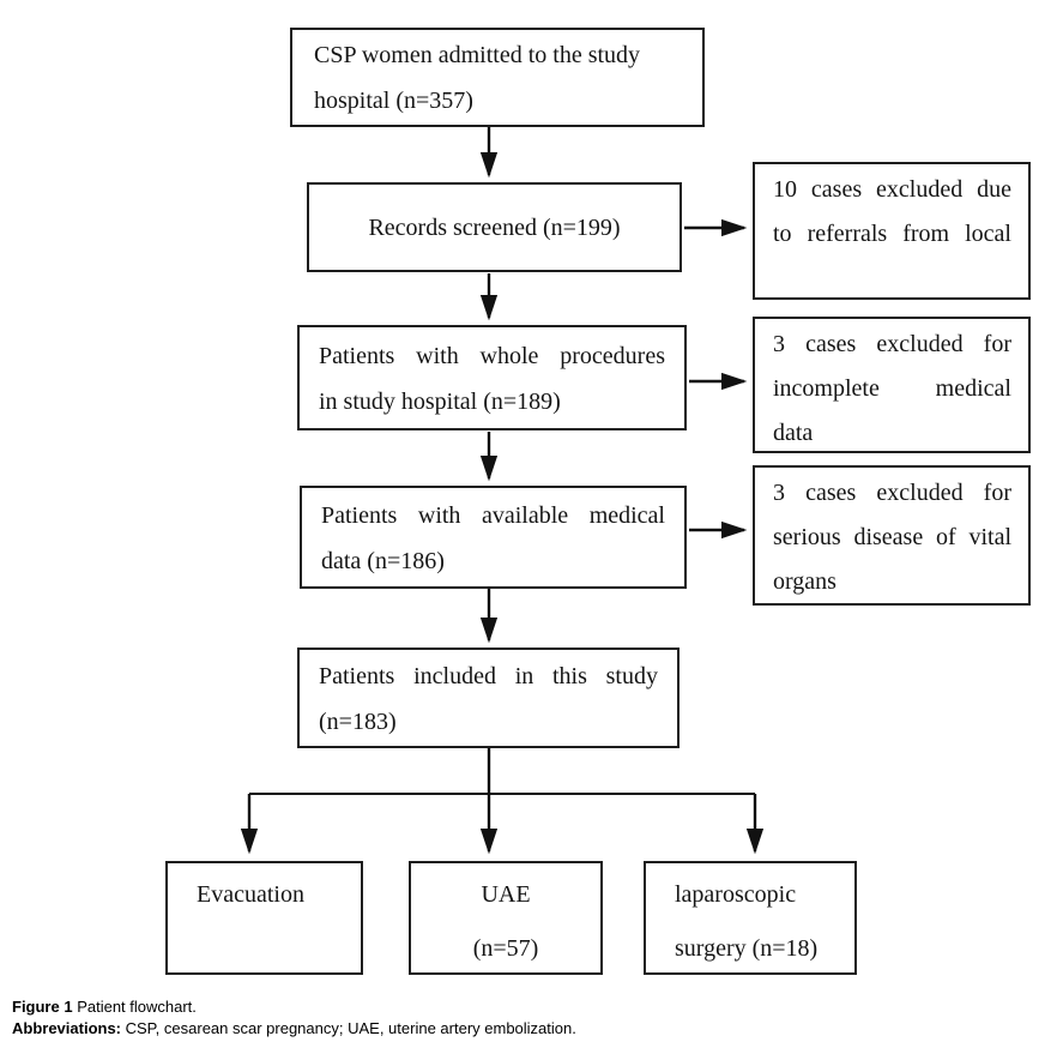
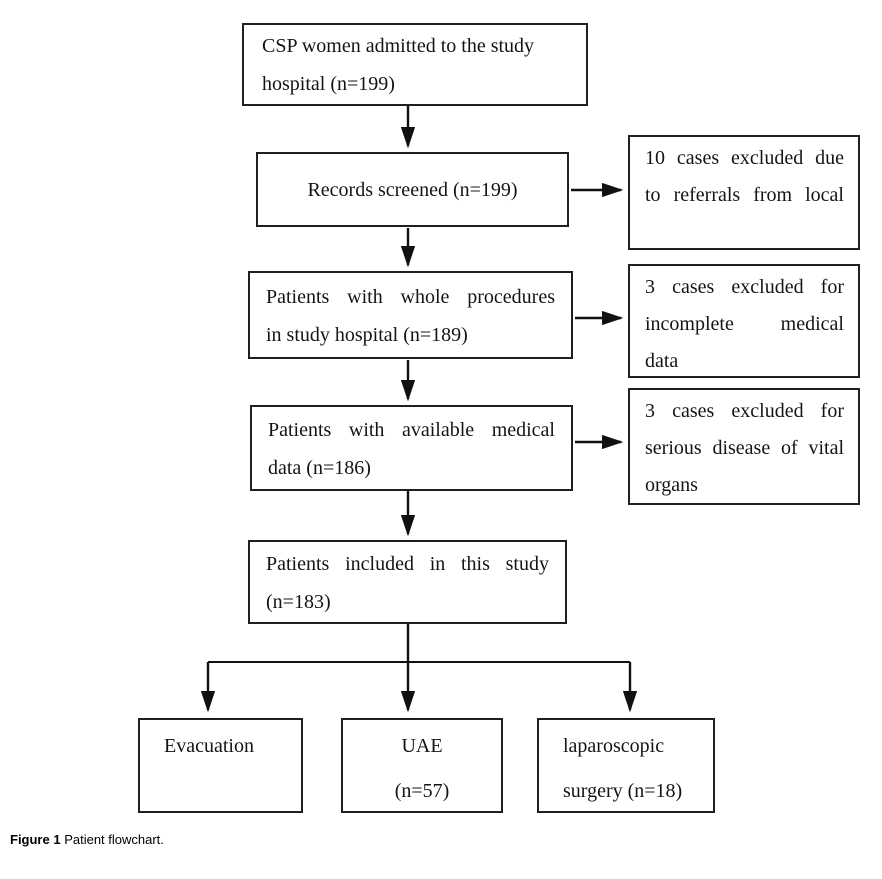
  CSP women admitted to the study
- hospital (n=357)
+ hospital (n=199)
  Records screened (n=199)
  Patients with whole procedures
  in study hospital (n=189)
  Patients with available medical
  data (n=186)
  Patients included in this study
  (n=183)
  10 cases excluded due
  to referrals from local
  3 cases excluded for
  incomplete medical
  data
  3 cases excluded for
  serious disease of vital
  organs
  Evacuation
  UAE
  (n=57)
  laparoscopic
  surgery (n=18)
  Figure 1 Patient flowchart.
- Abbreviations: CSP, cesarean scar pregnancy; UAE, uterine artery embolization.
